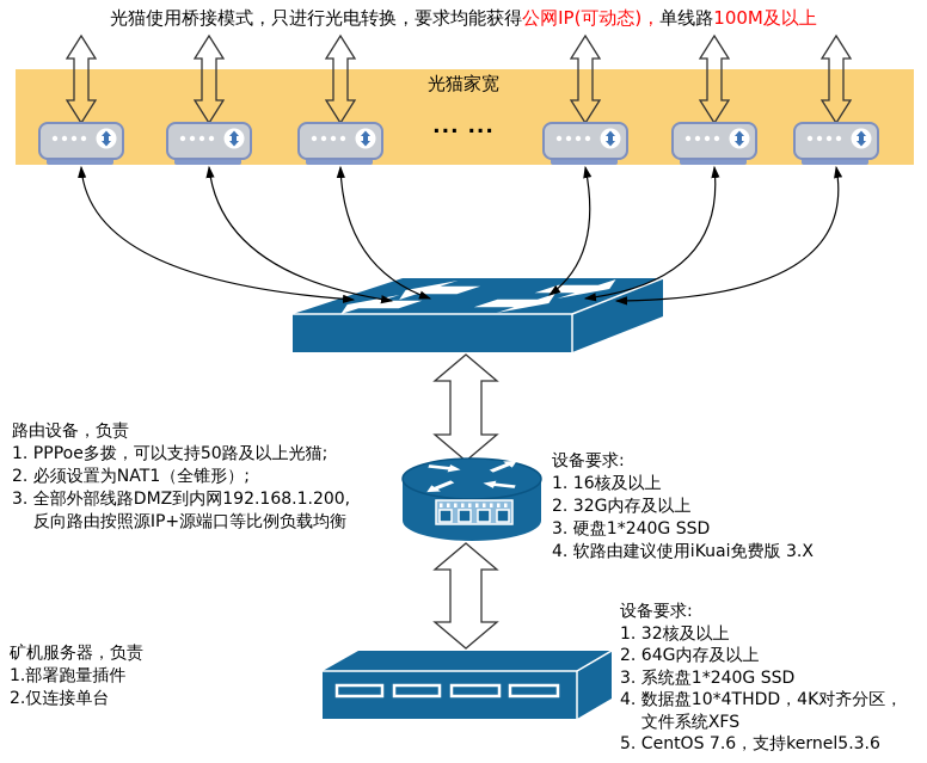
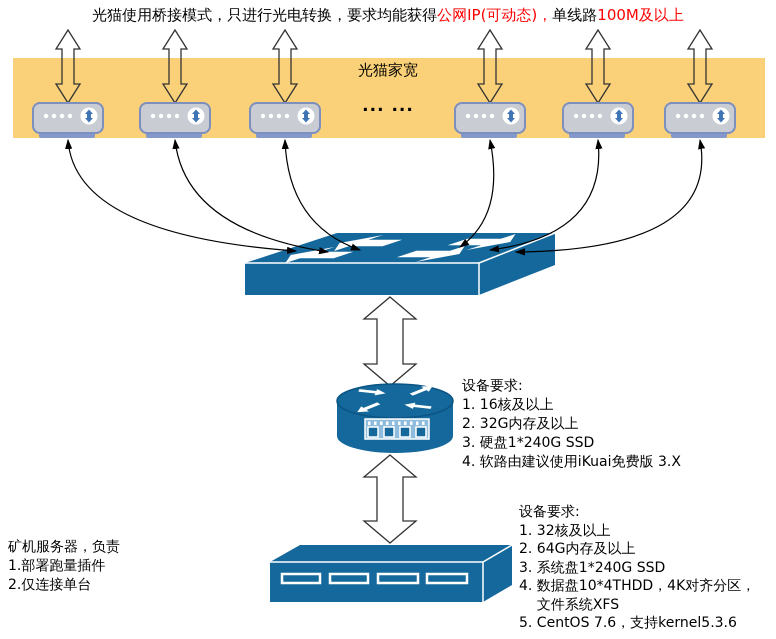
  光猫使用桥接模式，只进行光电转换，要求均能获得公网IP(可动态)，单线路100M及以上
  光猫家宽
  ... ...
- 路由设备，负责
- 1. PPPoe多拨，可以支持50路及以上光猫;
- 2. 必须设置为NAT1（全锥形）;
- 3. 全部外部线路DMZ到内网192.168.1.200,
- 反向路由按照源IP+源端口等比例负载均衡
  设备要求:
  1. 16核及以上
  2. 32G内存及以上
  3. 硬盘1*240G SSD
  4. 软路由建议使用iKuai免费版 3.X
  矿机服务器，负责
  1.部署跑量插件
  2.仅连接单台
  设备要求:
  1. 32核及以上
  2. 64G内存及以上
  3. 系统盘1*240G SSD
  4. 数据盘10*4THDD，4K对齐分区，
  文件系统XFS
  5. CentOS 7.6，支持kernel5.3.6
